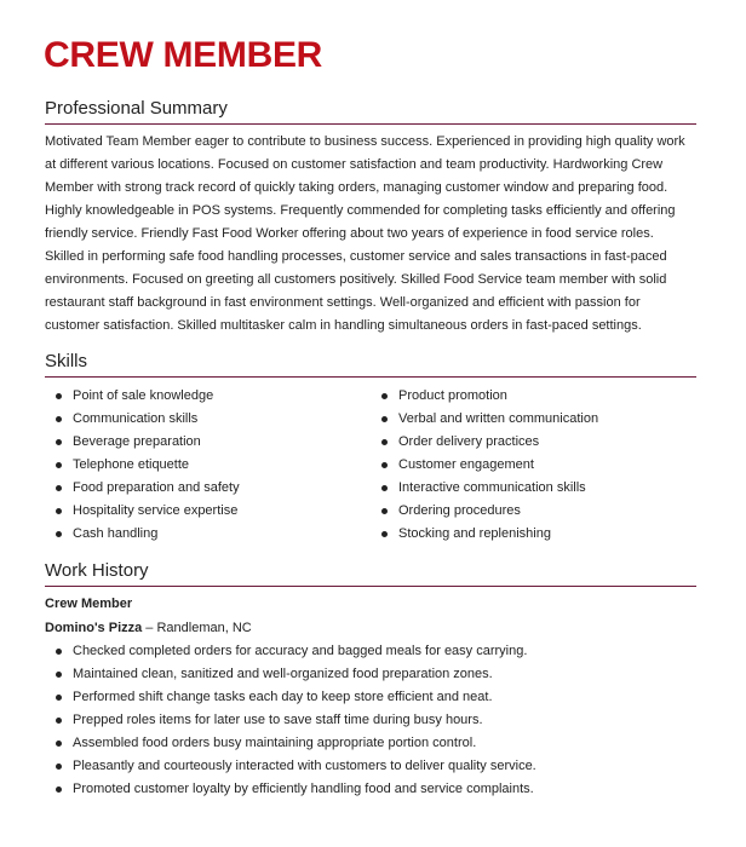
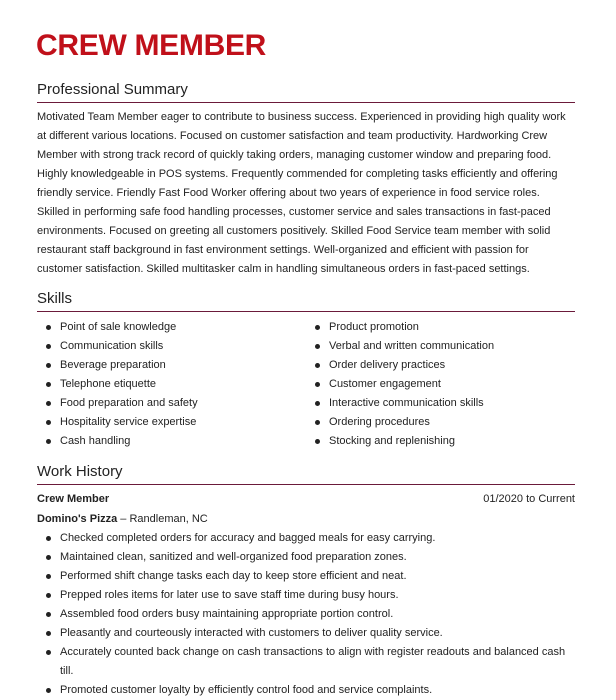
  CREW MEMBER
  Professional Summary
  Motivated Team Member eager to contribute to business success. Experienced in providing high quality work at different various locations. Focused on customer satisfaction and team productivity. Hardworking Crew Member with strong track record of quickly taking orders, managing customer window and preparing food. Highly knowledgeable in POS systems. Frequently commended for completing tasks efficiently and offering friendly service. Friendly Fast Food Worker offering about two years of experience in food service roles. Skilled in performing safe food handling processes, customer service and sales transactions in fast-paced environments. Focused on greeting all customers positively. Skilled Food Service team member with solid restaurant staff background in fast environment settings. Well-organized and efficient with passion for customer satisfaction. Skilled multitasker calm in handling simultaneous orders in fast-paced settings.
  Skills
  Point of sale knowledge
  Communication skills
  Beverage preparation
  Telephone etiquette
  Food preparation and safety
  Hospitality service expertise
  Cash handling
  Product promotion
  Verbal and written communication
  Order delivery practices
  Customer engagement
  Interactive communication skills
  Ordering procedures
  Stocking and replenishing
  Work History
  Crew Member
+ 01/2020 to Current
  Domino's Pizza – Randleman, NC
  Checked completed orders for accuracy and bagged meals for easy carrying.
  Maintained clean, sanitized and well-organized food preparation zones.
  Performed shift change tasks each day to keep store efficient and neat.
  Prepped roles items for later use to save staff time during busy hours.
  Assembled food orders busy maintaining appropriate portion control.
  Pleasantly and courteously interacted with customers to deliver quality service.
+ Accurately counted back change on cash transactions to align with register readouts and balanced cash till.
- Promoted customer loyalty by efficiently handling food and service complaints.
+ Promoted customer loyalty by efficiently control food and service complaints.
